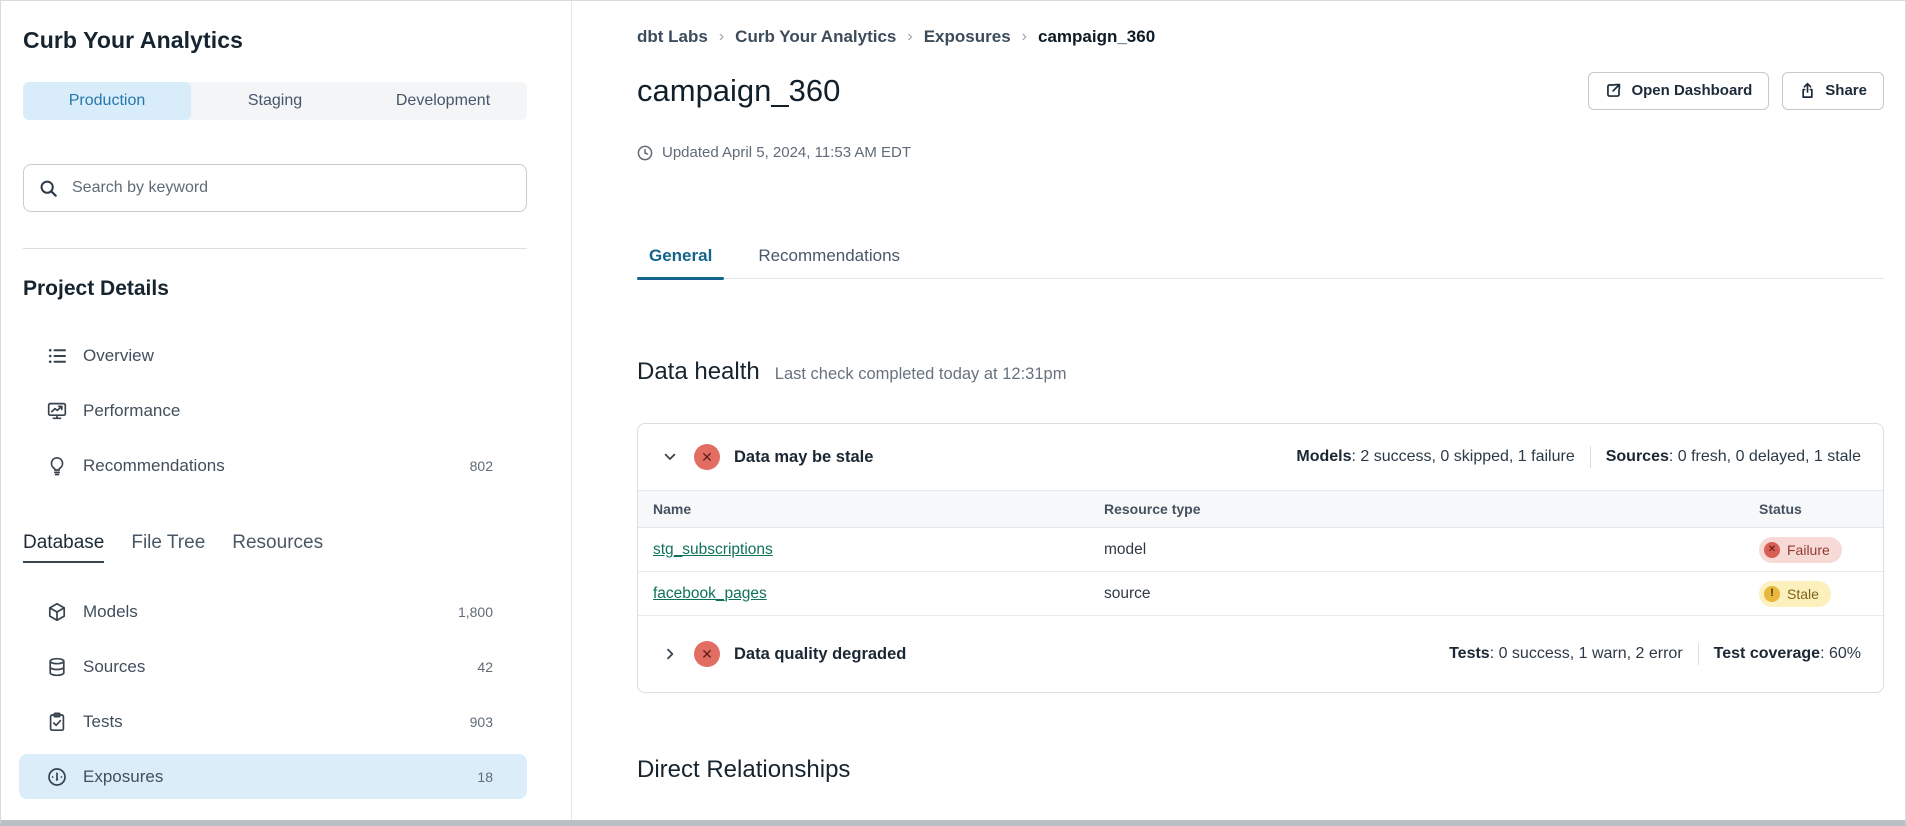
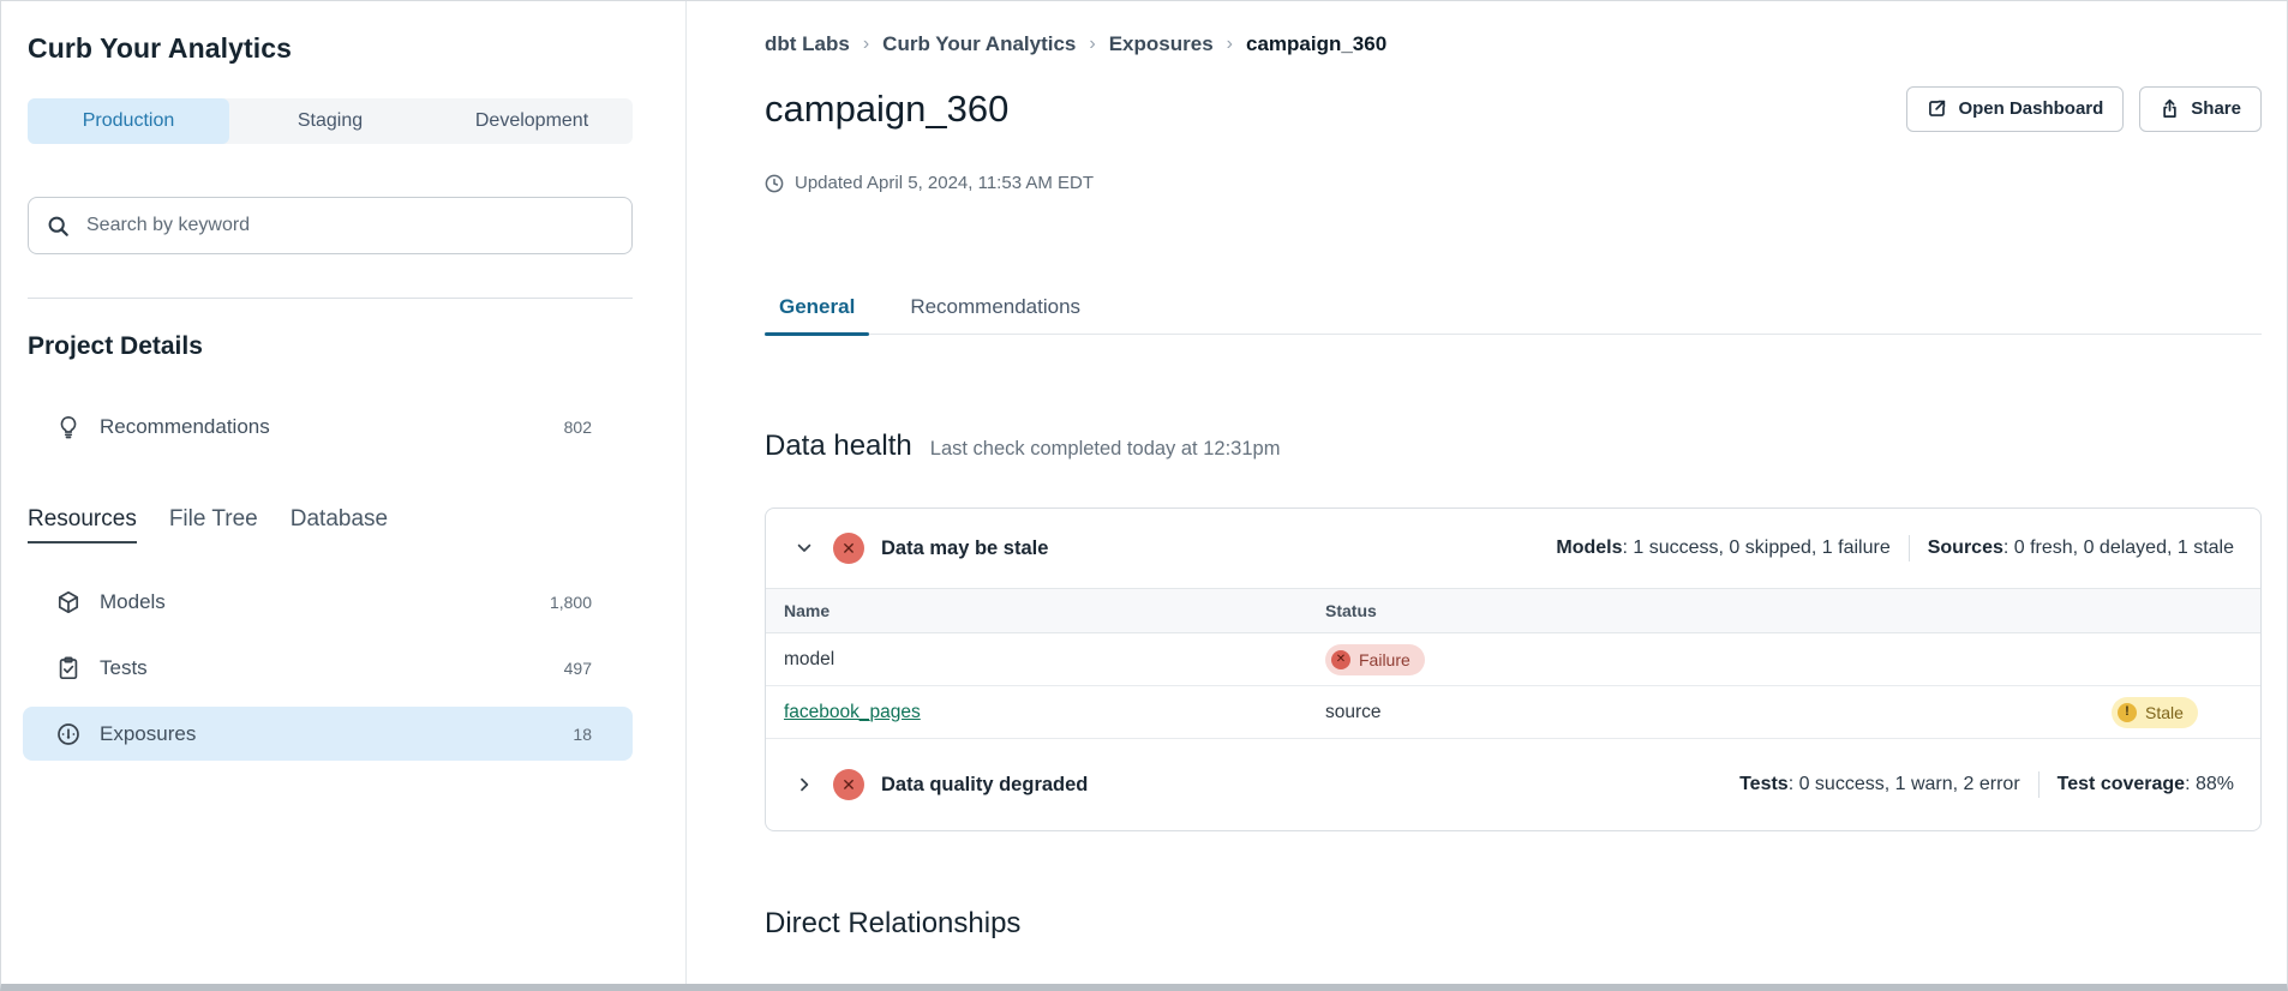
  Curb Your Analytics
  Production
  Staging
  Development
  Search by keyword
  Project Details
- Overview
- Performance
  Recommendations
  802
- Database
+ Resources
  File Tree
- Resources
+ Database
  Models
  1,800
- Sources
- 42
  Tests
- 903
+ 497
  Exposures
  18
  dbt Labs
  ›
  Curb Your Analytics
  ›
  Exposures
  ›
  campaign_360
  campaign_360
  Open Dashboard
  Share
  Updated April 5, 2024, 11:53 AM EDT
  General
  Recommendations
  Data health
  Last check completed today at 12:31pm
  ✕
  Data may be stale
- Models: 2 success, 0 skipped, 1 failure
+ Models: 1 success, 0 skipped, 1 failure
  Sources: 0 fresh, 0 delayed, 1 stale
  Name
- Resource type
  Status
- stg_subscriptions
  model
  ✕
  Failure
  facebook_pages
  source
  !
  Stale
  ✕
  Data quality degraded
  Tests: 0 success, 1 warn, 2 error
- Test coverage: 60%
+ Test coverage: 88%
  Direct Relationships
